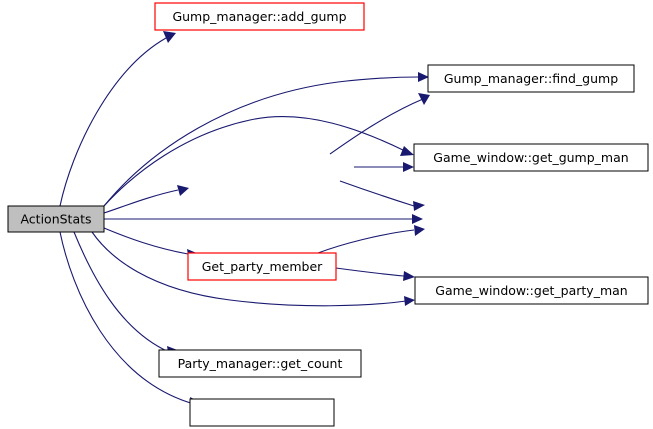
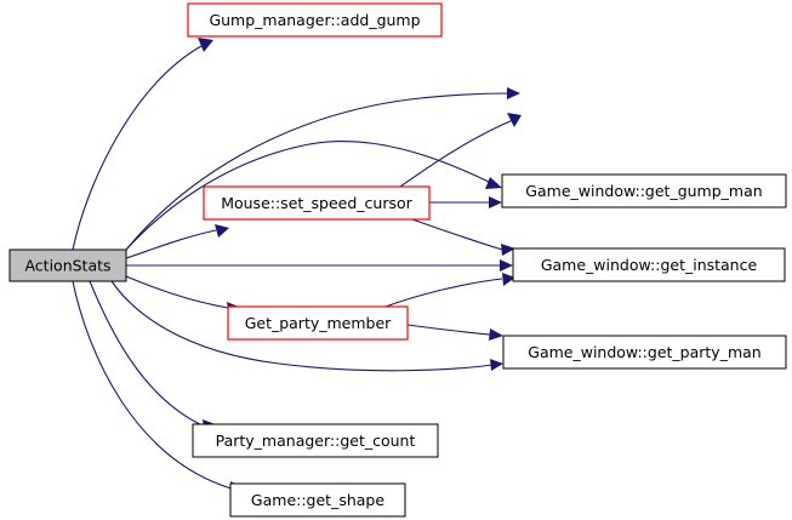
  ActionStats
  Gump_manager::add_gump
- Gump_manager::find_gump
  Game_window::get_gump_man
+ Mouse::set_speed_cursor
+ Game_window::get_instance
  Get_party_member
  Game_window::get_party_man
  Party_manager::get_count
+ Game::get_shape
